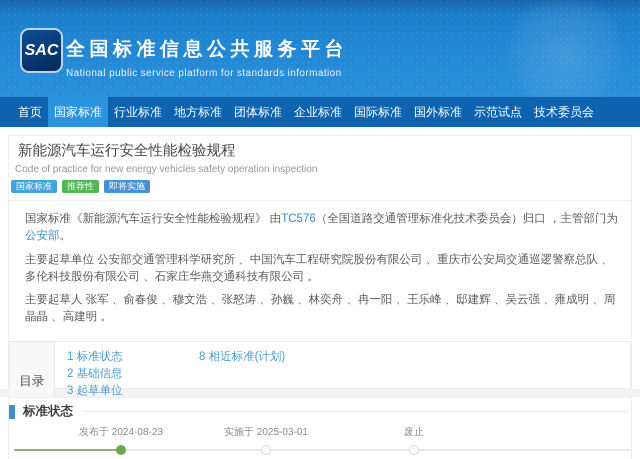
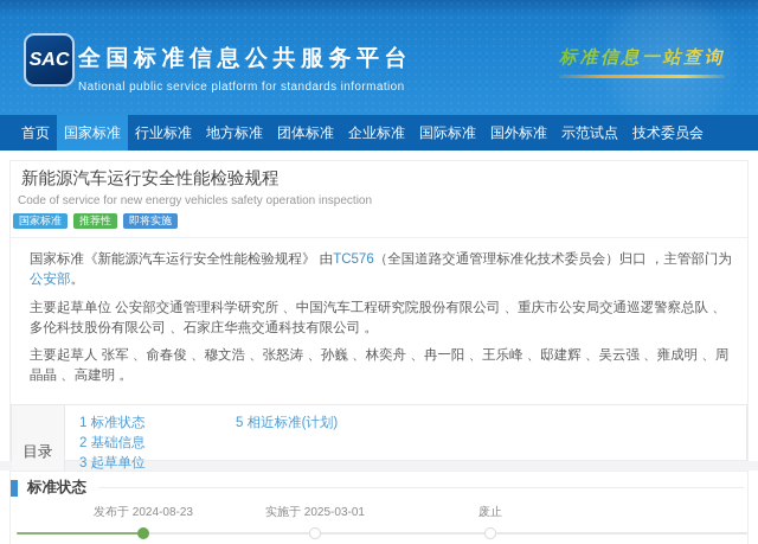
  SAC
  全国标准信息公共服务平台
  National public service platform for standards information
+ 标准信息一站查询
  首页
  国家标准
  行业标准
  地方标准
  团体标准
  企业标准
  国际标准
  国外标准
  示范试点
  技术委员会
  新能源汽车运行安全性能检验规程
- Code of practice for new energy vehicles safety operation inspection
+ Code of service for new energy vehicles safety operation inspection
  国家标准
  推荐性
  即将实施
  国家标准《新能源汽车运行安全性能检验规程》 由TC576（全国道路交通管理标准化技术委员会）归口 ，主管部门为公安部。
  主要起草单位 公安部交通管理科学研究所 、中国汽车工程研究院股份有限公司 、重庆市公安局交通巡逻警察总队 、多伦科技股份有限公司 、石家庄华燕交通科技有限公司 。
  主要起草人 张军 、俞春俊 、穆文浩 、张怒涛 、孙巍 、林奕舟 、冉一阳 、王乐峰 、邸建辉 、吴云强 、雍成明 、周晶晶 、高建明 。
  目录
  1 标准状态
  2 基础信息
  3 起草单位
- 8 相近标准(计划)
+ 5 相近标准(计划)
  标准状态
  发布于 2024-08-23
  实施于 2025-03-01
  废止
